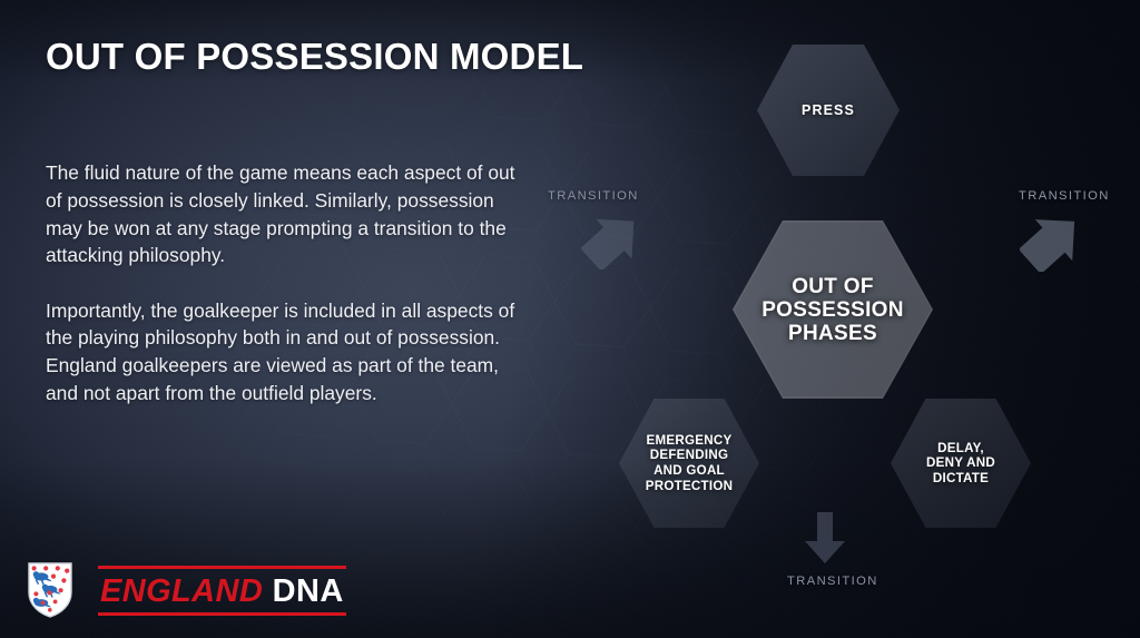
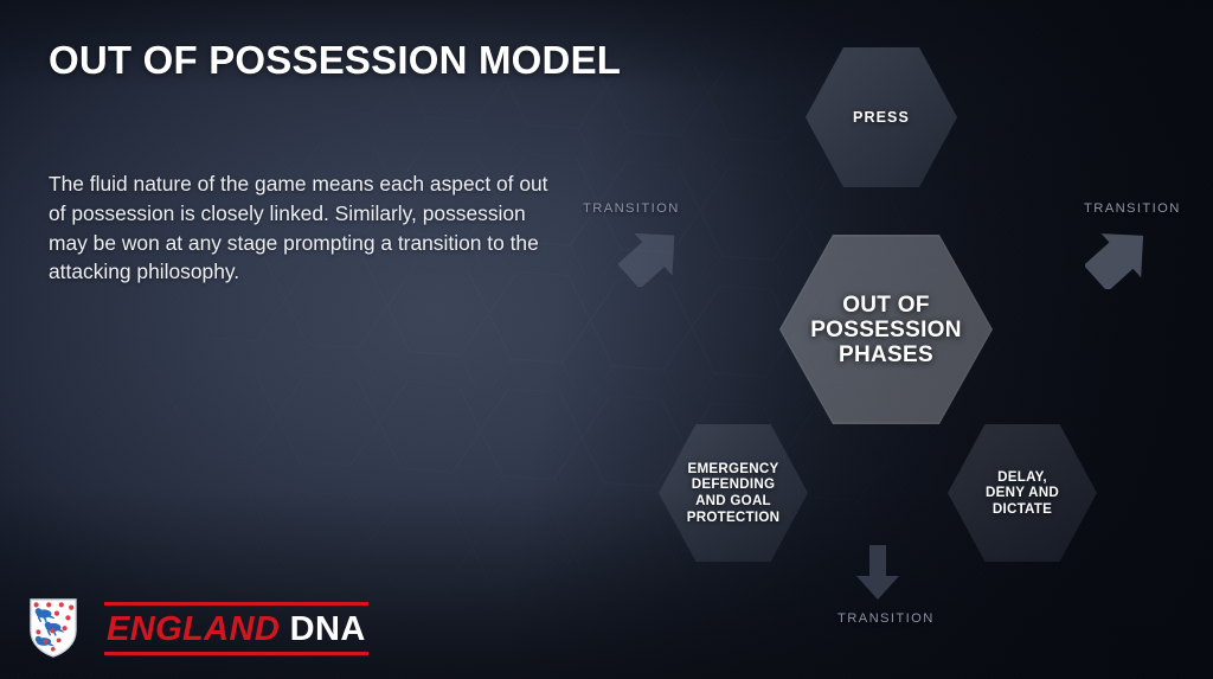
  OUT OF POSSESSION MODEL
  The fluid nature of the game means each aspect of out of possession is closely linked. Similarly, possession may be won at any stage prompting a transition to the attacking philosophy.
- Importantly, the goalkeeper is included in all aspects of the playing philosophy both in and out of possession. England goalkeepers are viewed as part of the team, and not apart from the outfield players.
  PRESS
  OUT OF
  POSSESSION
  PHASES
  EMERGENCY
  DEFENDING
  AND GOAL
  PROTECTION
  DELAY,
  DENY AND
  DICTATE
  TRANSITION
  TRANSITION
  TRANSITION
  ENGLAND DNA
